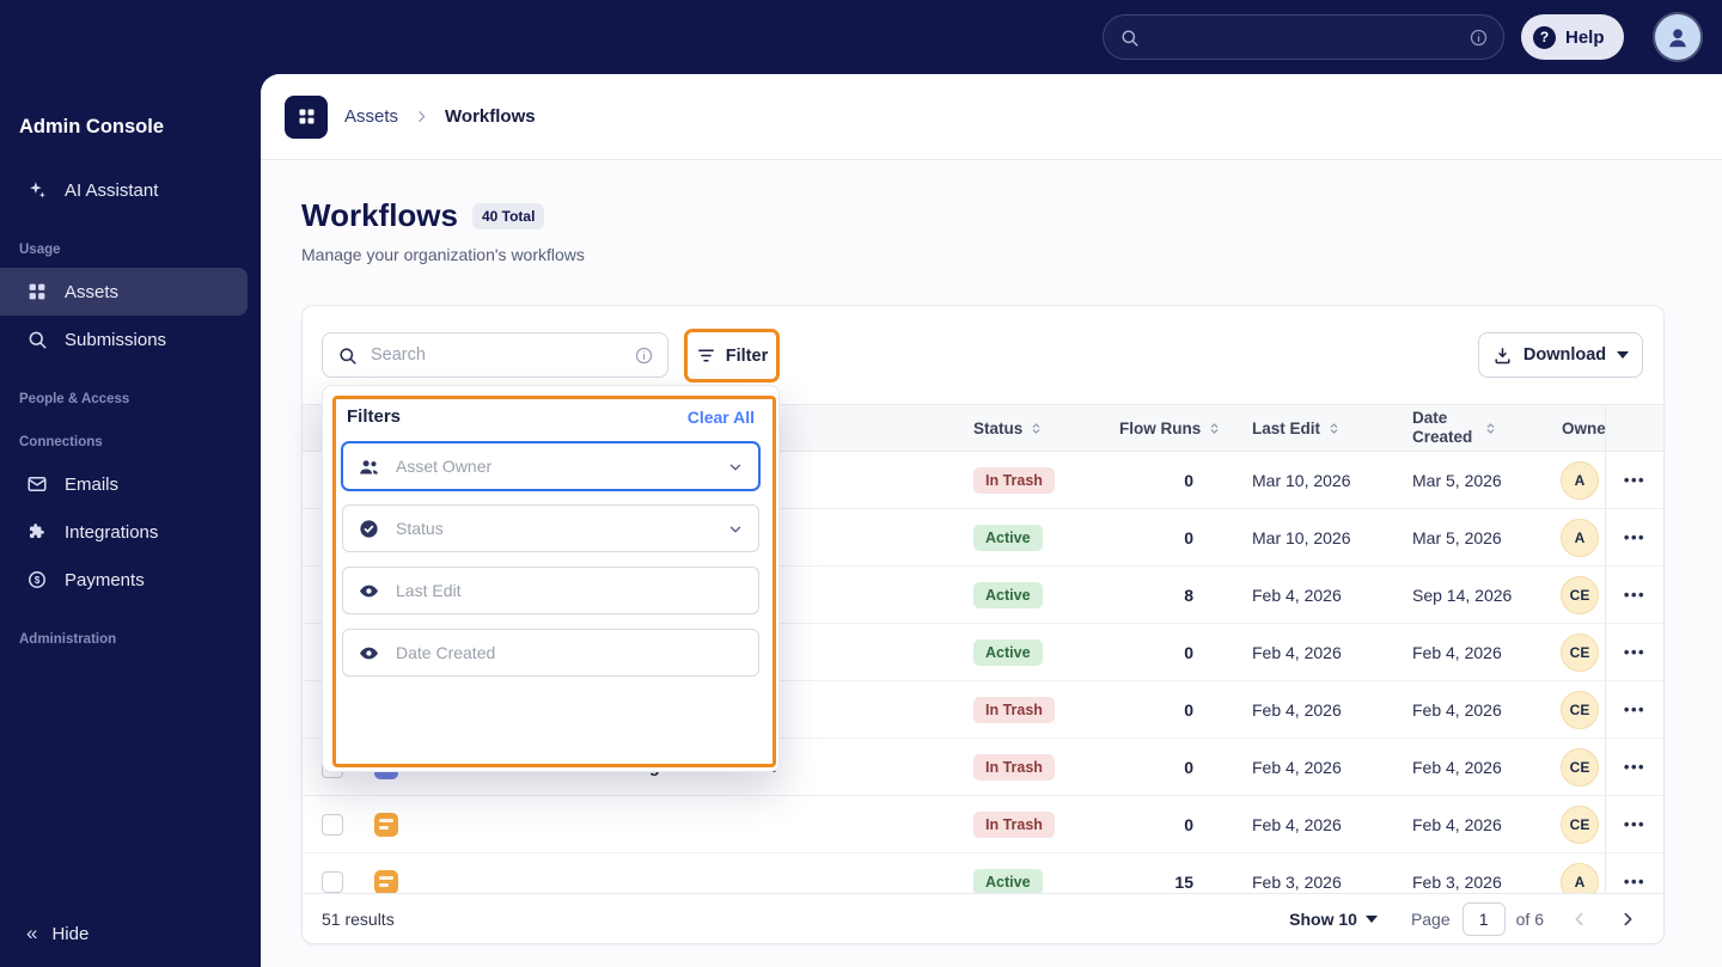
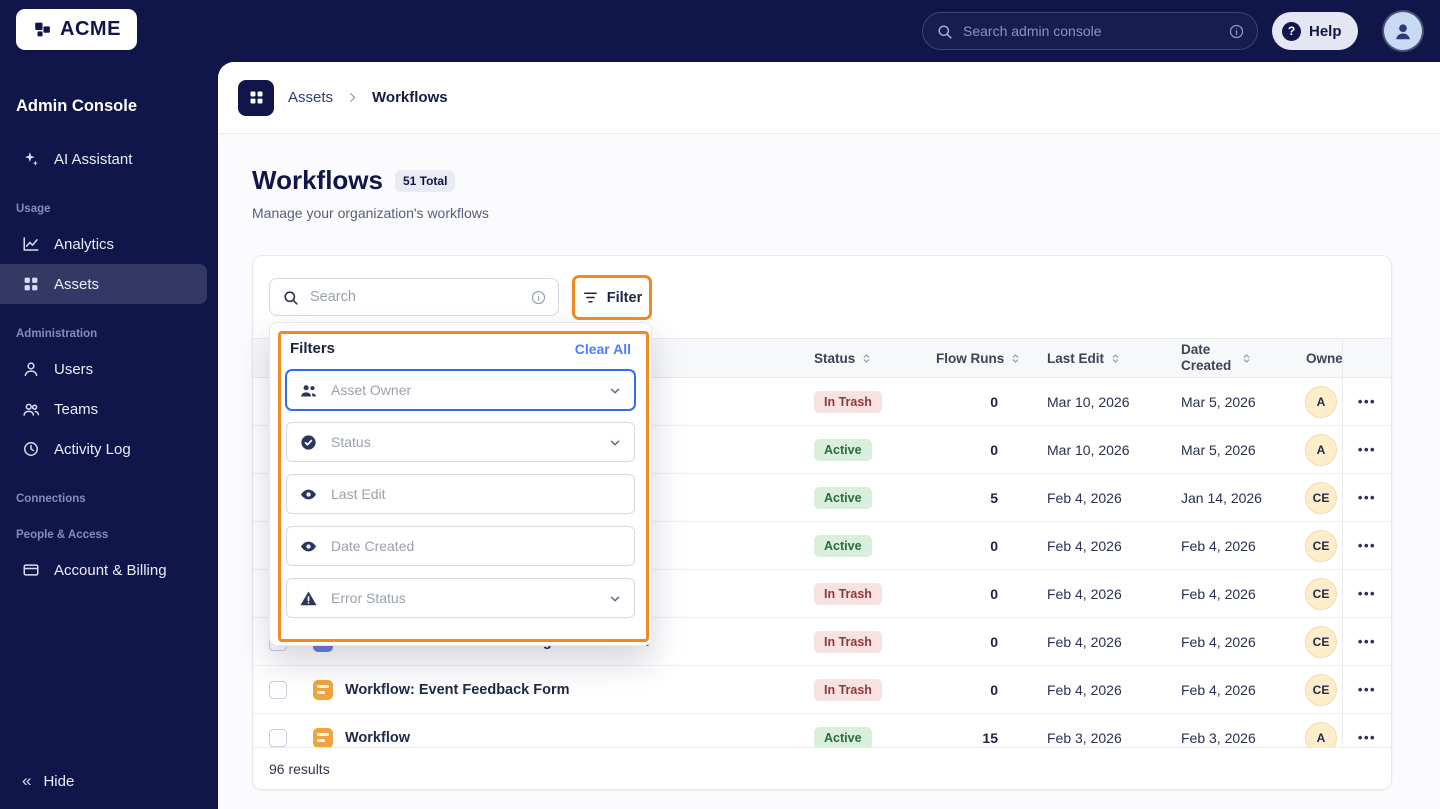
+ ACME
+ Search admin console
  ?
  Help
  Admin Console
  AI Assistant
  Usage
+ Analytics
  Assets
- Submissions
- People & Access
+ Administration
+ Users
+ Teams
+ Activity Log
  Connections
- Emails
- Integrations
- $
- Payments
- Administration
+ People & Access
+ Account & Billing
  «
  Hide
  Assets
  Workflows
  Workflows
- 40 Total
+ 51 Total
  Manage your organization's workflows
  Search
  Filter
- Download
  Status
  Flow Runs
  Last Edit
  Date Created
  Owne
  In Trash
  0
  Mar 10, 2026
  Mar 5, 2026
  A
  •••
  Active
  0
  Mar 10, 2026
  Mar 5, 2026
  A
  •••
  Active
- 8
+ 5
  Feb 4, 2026
- Sep 14, 2026
+ Jan 14, 2026
  CE
  •••
  Active
  0
  Feb 4, 2026
  Feb 4, 2026
  CE
  •••
  In Trash
  0
  Feb 4, 2026
  Feb 4, 2026
  CE
  •••
  In Trash
  0
  Feb 4, 2026
  Feb 4, 2026
  CE
  •••
+ Workflow: Event Feedback Form
  In Trash
  0
  Feb 4, 2026
  Feb 4, 2026
  CE
  •••
+ Workflow
  Active
  15
  Feb 3, 2026
  Feb 3, 2026
  A
  •••
  Filters
  Clear All
  Asset Owner
  Status
  Last Edit
  Date Created
+ Error Status
- 51 results
+ 96 results
- Show 10
- Page
- 1
- of 6
